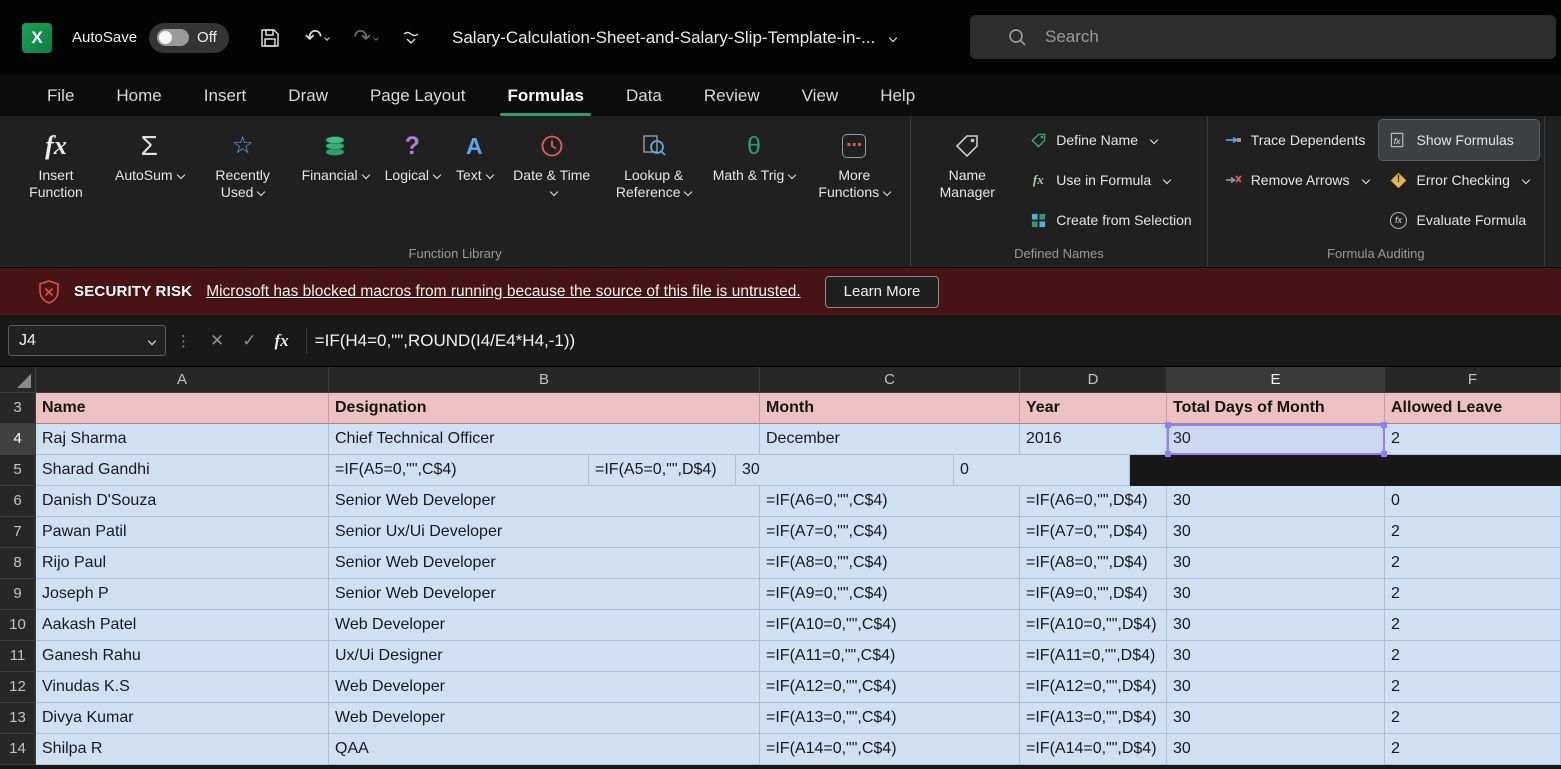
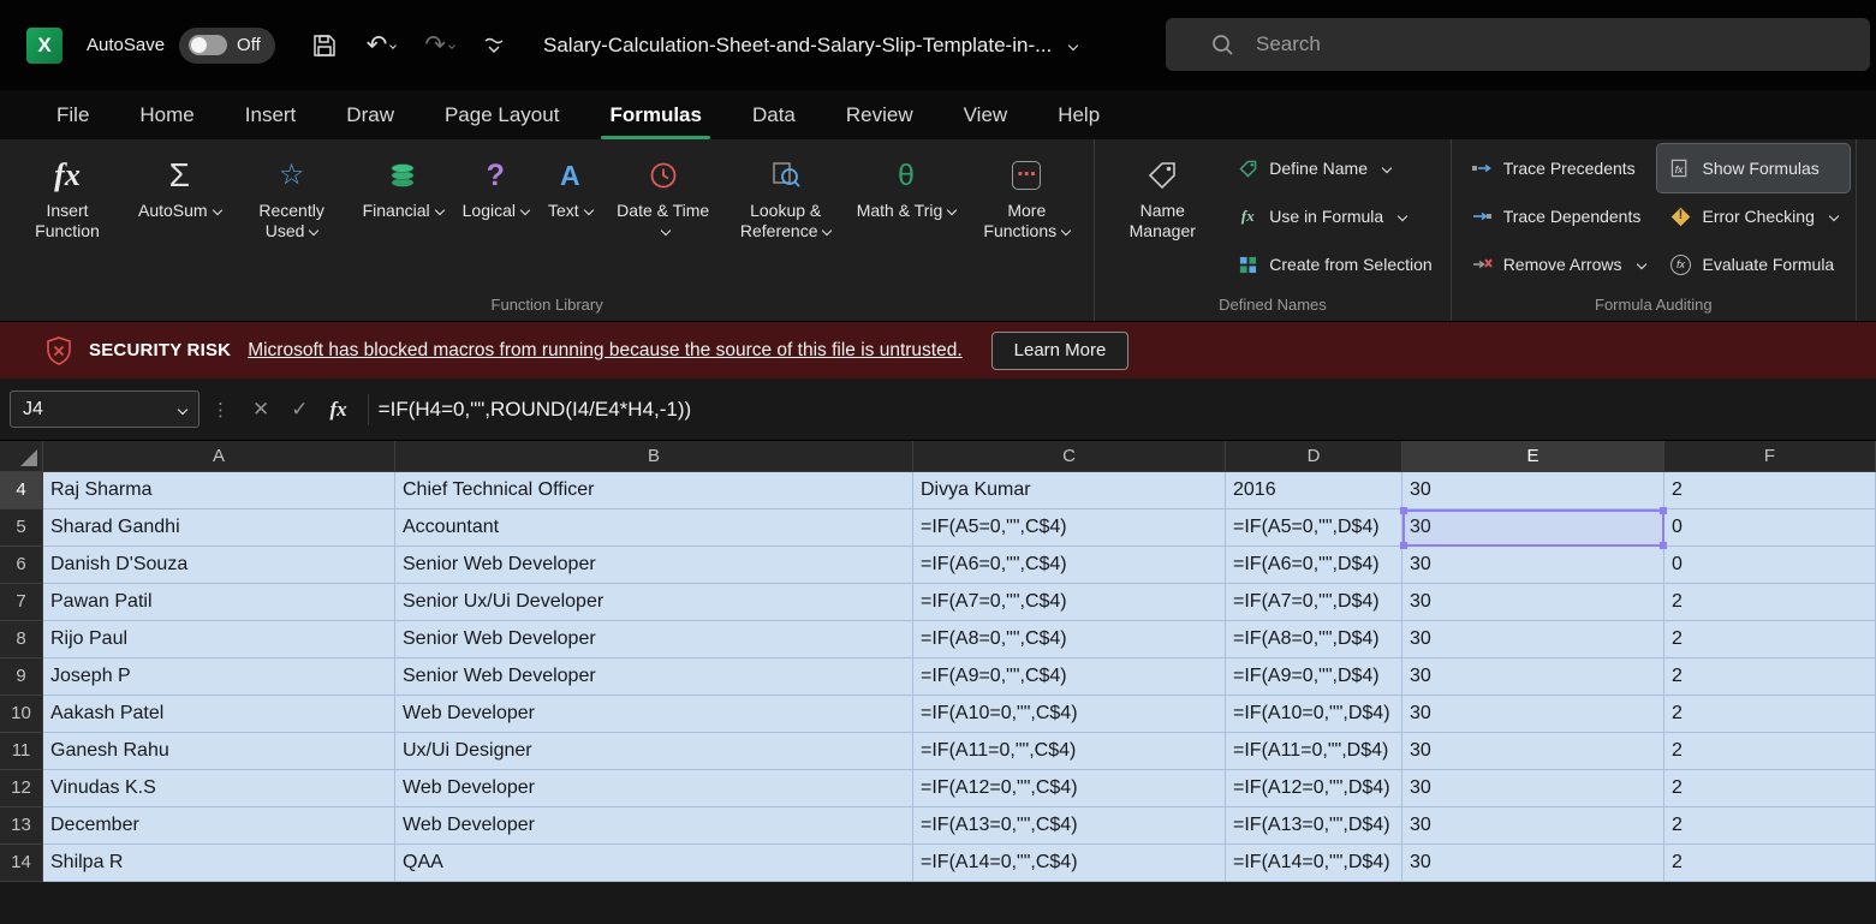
  X
  AutoSave
  Off
  ↶
  ↷
  Salary-Calculation-Sheet-and-Salary-Slip-Template-in-...
  Search
  File
  Home
  Insert
  Draw
  Page Layout
  Formulas
  Data
  Review
  View
  Help
  fx
  Insert Function
  Σ
  AutoSum
  ☆
  Recently Used
  Financial
  ?
  Logical
  A
  Text
  Date & Time
  Lookup & Reference
  θ
  Math & Trig
  ⋯
  More Functions
  Function Library
  Name Manager
  Define Name
  fx
  Use in Formula
  Create from Selection
  Defined Names
+ Trace Precedents
  Trace Dependents
  Remove Arrows
  fx
  Show Formulas
  !
  Error Checking
  fx
  Evaluate Formula
  Formula Auditing
  SECURITY RISK
  Microsoft has blocked macros from running because the source of this file is untrusted.
  Learn More
  J4
  ⋮
  ✕
  ✓
  fx
  =IF(H4=0,"",ROUND(I4/E4*H4,-1))
  A
  B
  C
  D
  E
  F
- 3
- Name
- Designation
- Month
- Year
- Total Days of Month
- Allowed Leave
  4
  Raj Sharma
  Chief Technical Officer
- December
+ Divya Kumar
  2016
  30
  2
  5
  Sharad Gandhi
+ Accountant
  =IF(A5=0,"",C$4)
  =IF(A5=0,"",D$4)
  30
  0
  6
  Danish D'Souza
  Senior Web Developer
  =IF(A6=0,"",C$4)
  =IF(A6=0,"",D$4)
  30
  0
  7
  Pawan Patil
  Senior Ux/Ui Developer
  =IF(A7=0,"",C$4)
  =IF(A7=0,"",D$4)
  30
  2
  8
  Rijo Paul
  Senior Web Developer
  =IF(A8=0,"",C$4)
  =IF(A8=0,"",D$4)
  30
  2
  9
  Joseph P
  Senior Web Developer
  =IF(A9=0,"",C$4)
  =IF(A9=0,"",D$4)
  30
  2
  10
  Aakash Patel
  Web Developer
  =IF(A10=0,"",C$4)
  =IF(A10=0,"",D$4)
  30
  2
  11
  Ganesh Rahu
  Ux/Ui Designer
  =IF(A11=0,"",C$4)
  =IF(A11=0,"",D$4)
  30
  2
  12
  Vinudas K.S
  Web Developer
  =IF(A12=0,"",C$4)
  =IF(A12=0,"",D$4)
  30
  2
  13
- Divya Kumar
+ December
  Web Developer
  =IF(A13=0,"",C$4)
  =IF(A13=0,"",D$4)
  30
  2
  14
  Shilpa R
  QAA
  =IF(A14=0,"",C$4)
  =IF(A14=0,"",D$4)
  30
  2
